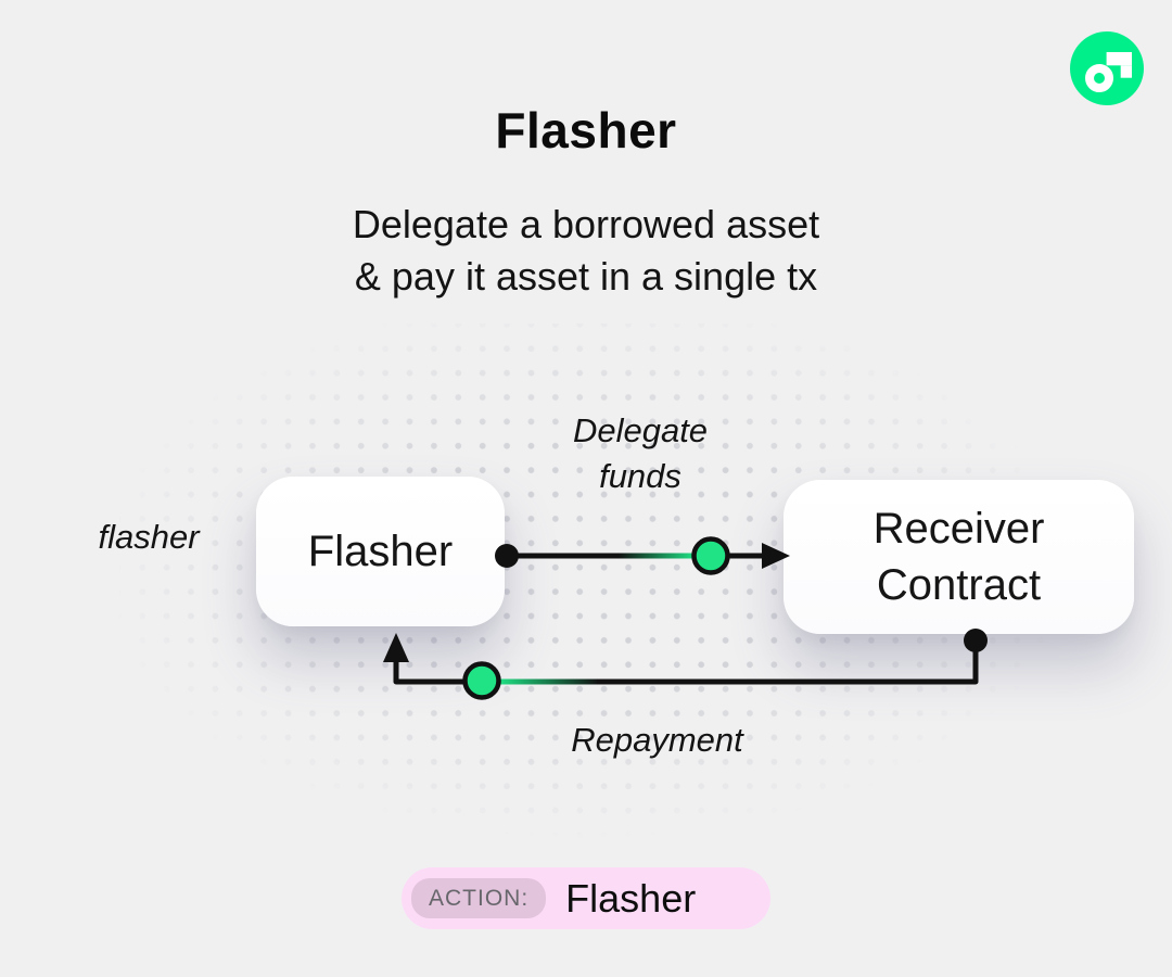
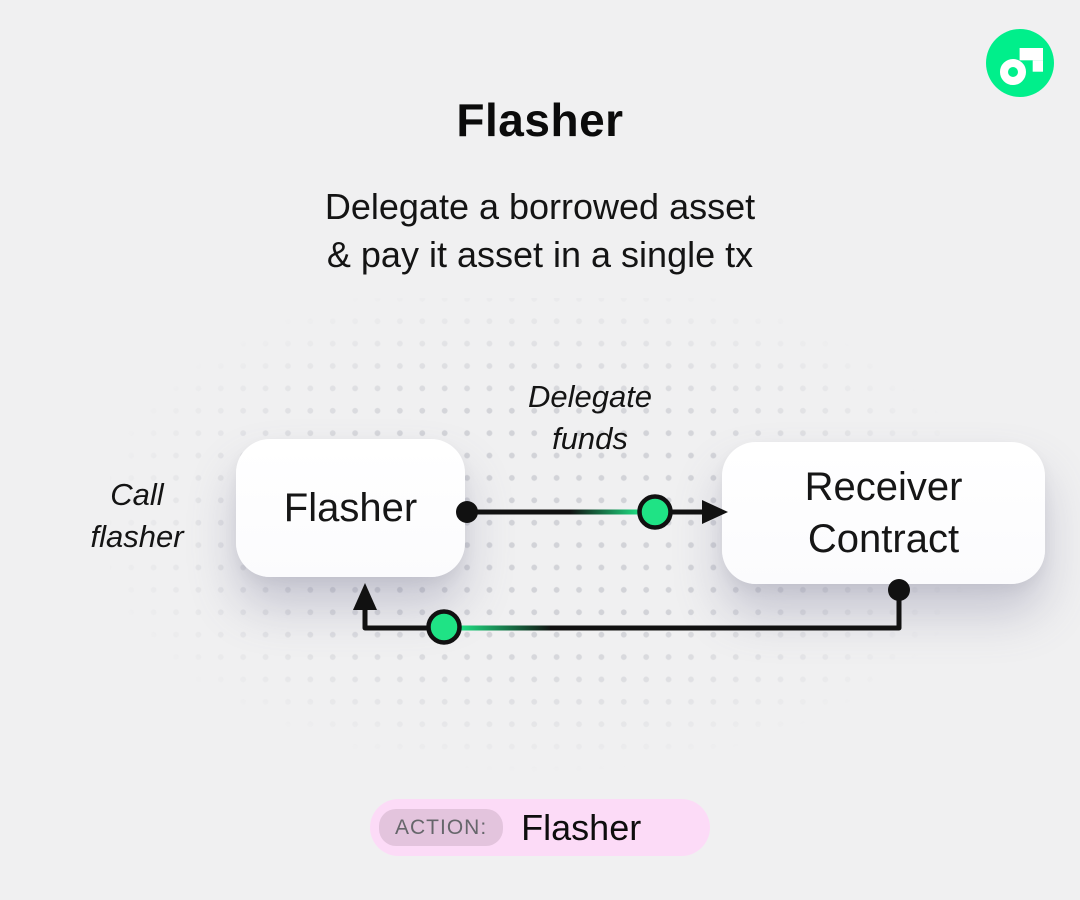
  Flasher
  Delegate a borrowed asset
  & pay it asset in a single tx
+ Call
  flasher
  Delegate
  funds
- Repayment
  Flasher
  Receiver
  Contract
  ACTION:
  Flasher
